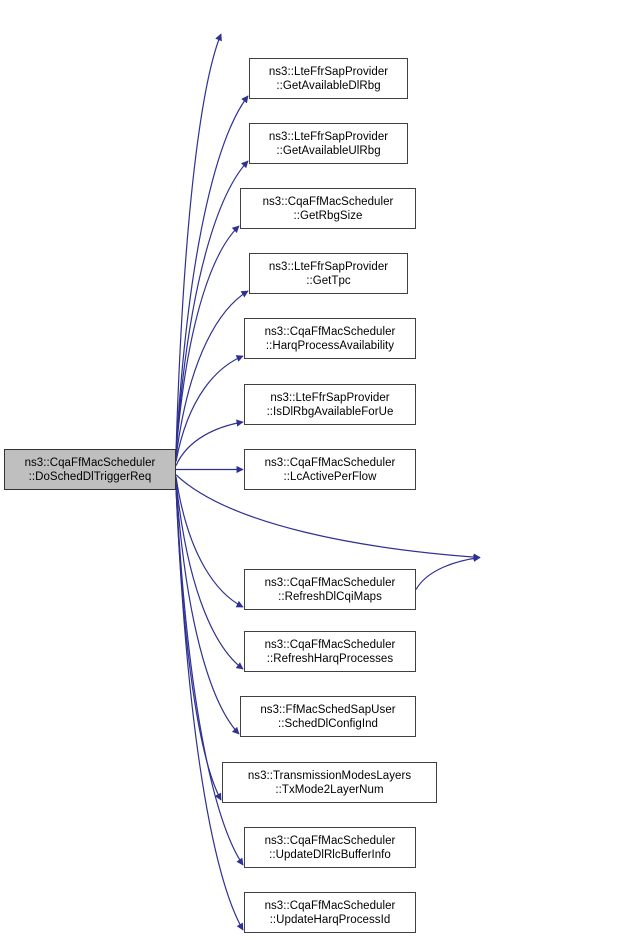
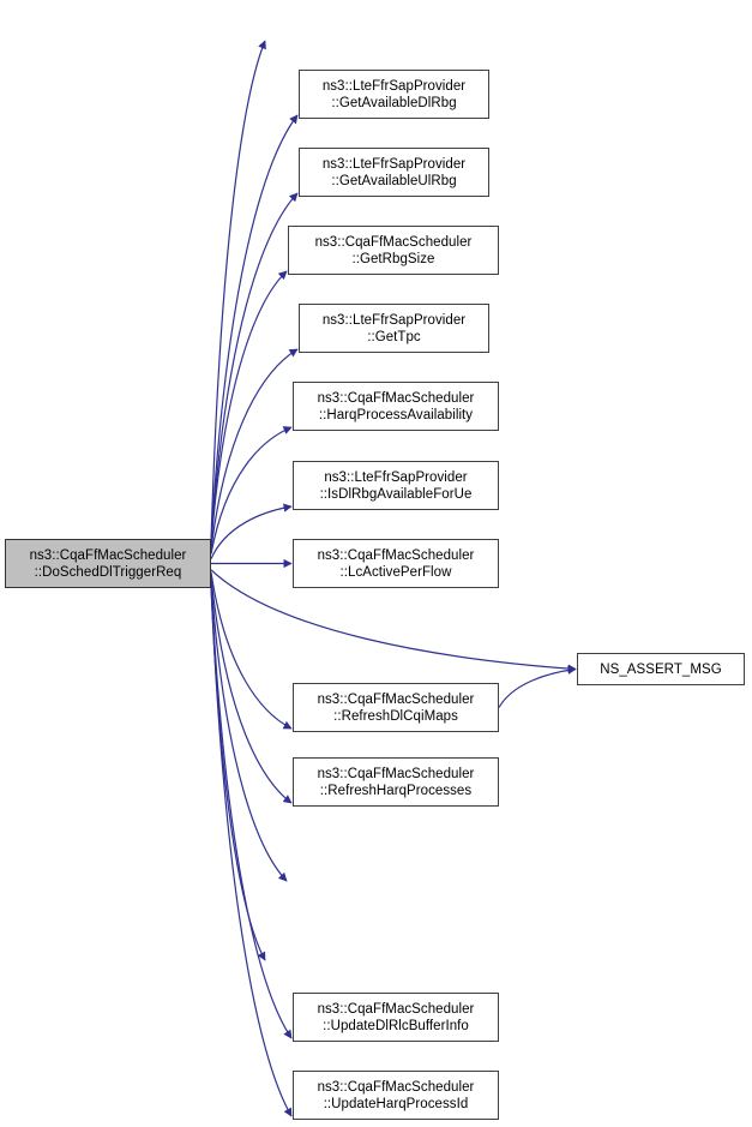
  ns3::CqaFfMacScheduler
  ::DoSchedDlTriggerReq
  ns3::LteFfrSapProvider
  ::GetAvailableDlRbg
  ns3::LteFfrSapProvider
  ::GetAvailableUlRbg
  ns3::CqaFfMacScheduler
  ::GetRbgSize
  ns3::LteFfrSapProvider
  ::GetTpc
  ns3::CqaFfMacScheduler
  ::HarqProcessAvailability
  ns3::LteFfrSapProvider
  ::IsDlRbgAvailableForUe
  ns3::CqaFfMacScheduler
  ::LcActivePerFlow
+ NS_ASSERT_MSG
  ns3::CqaFfMacScheduler
  ::RefreshDlCqiMaps
  ns3::CqaFfMacScheduler
  ::RefreshHarqProcesses
- ns3::FfMacSchedSapUser
- ::SchedDlConfigInd
- ns3::TransmissionModesLayers
- ::TxMode2LayerNum
  ns3::CqaFfMacScheduler
  ::UpdateDlRlcBufferInfo
  ns3::CqaFfMacScheduler
  ::UpdateHarqProcessId
